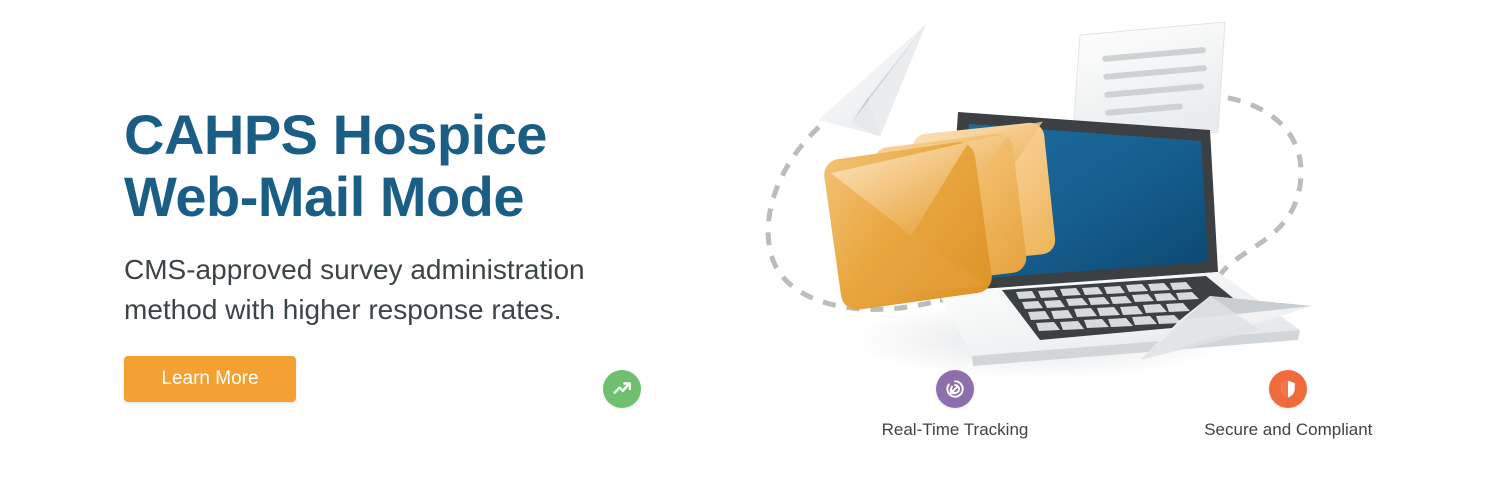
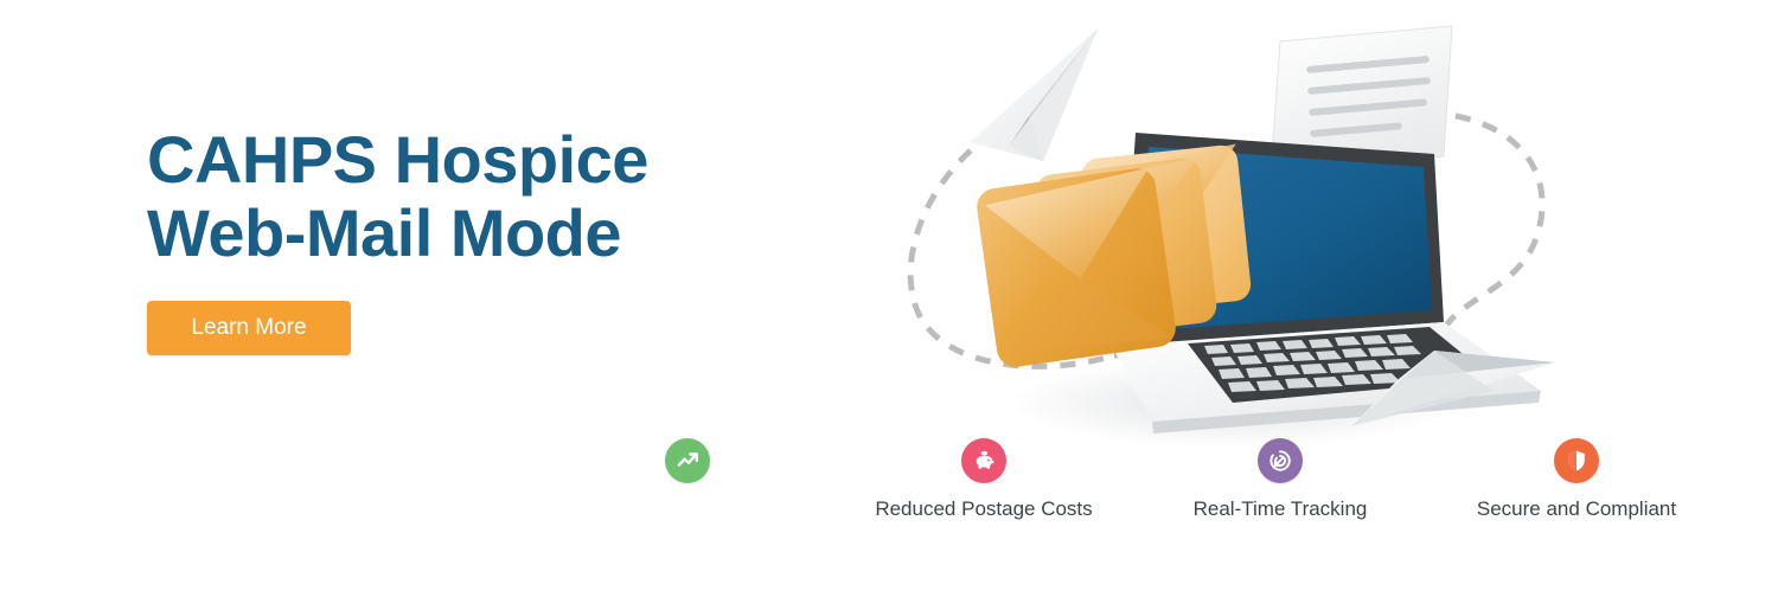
  CAHPS Hospice
  Web-Mail Mode
- CMS-approved survey administration
- method with higher response rates.
  Learn More
+ Reduced Postage Costs
  Real-Time Tracking
  Secure and Compliant
